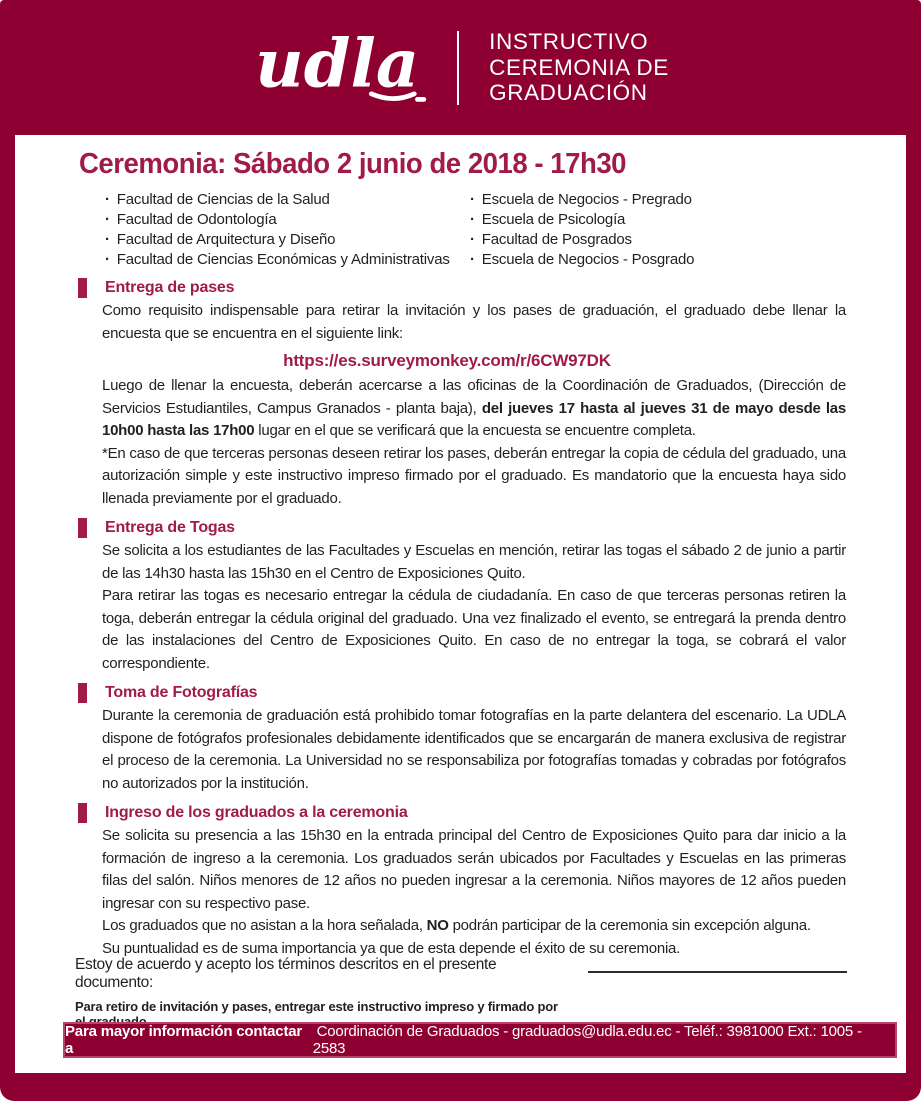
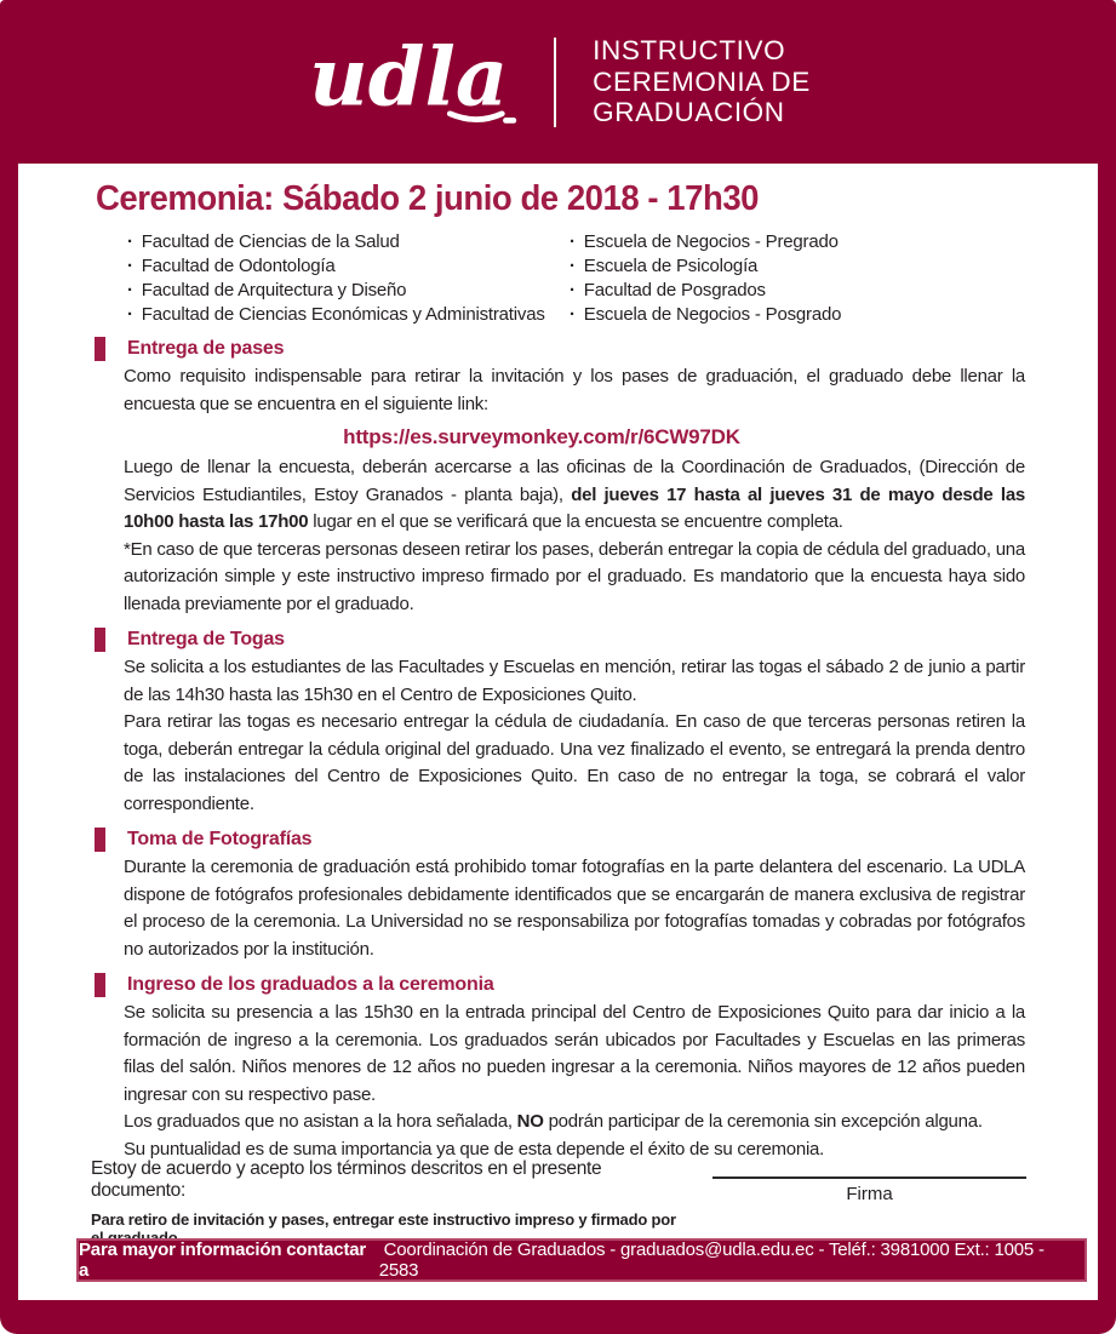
  udla
  INSTRUCTIVO
  CEREMONIA DE
  GRADUACIÓN
  Ceremonia: Sábado 2 junio de 2018 - 17h30
  Facultad de Ciencias de la Salud
  Facultad de Odontología
  Facultad de Arquitectura y Diseño
  Facultad de Ciencias Económicas y Administrativas
  Escuela de Negocios - Pregrado
  Escuela de Psicología
  Facultad de Posgrados
  Escuela de Negocios - Posgrado
  Entrega de pases
  Como requisito indispensable para retirar la invitación y los pases de graduación, el graduado debe llenar la encuesta que se encuentra en el siguiente link:
  https://es.surveymonkey.com/r/6CW97DK
- Luego de llenar la encuesta, deberán acercarse a las oficinas de la Coordinación de Graduados, (Dirección de Servicios Estudiantiles, Campus Granados - planta baja), del jueves 17 hasta al jueves 31 de mayo desde las 10h00 hasta las 17h00 lugar en el que se verificará que la encuesta se encuentre completa.
+ Luego de llenar la encuesta, deberán acercarse a las oficinas de la Coordinación de Graduados, (Dirección de Servicios Estudiantiles, Estoy Granados - planta baja), del jueves 17 hasta al jueves 31 de mayo desde las 10h00 hasta las 17h00 lugar en el que se verificará que la encuesta se encuentre completa.
  *En caso de que terceras personas deseen retirar los pases, deberán entregar la copia de cédula del graduado, una autorización simple y este instructivo impreso firmado por el graduado. Es mandatorio que la encuesta haya sido llenada previamente por el graduado.
  Entrega de Togas
  Se solicita a los estudiantes de las Facultades y Escuelas en mención, retirar las togas el sábado 2 de junio a partir de las 14h30 hasta las 15h30 en el Centro de Exposiciones Quito.
  Para retirar las togas es necesario entregar la cédula de ciudadanía. En caso de que terceras personas retiren la toga, deberán entregar la cédula original del graduado. Una vez finalizado el evento, se entregará la prenda dentro de las instalaciones del Centro de Exposiciones Quito. En caso de no entregar la toga, se cobrará el valor correspondiente.
  Toma de Fotografías
  Durante la ceremonia de graduación está prohibido tomar fotografías en la parte delantera del escenario. La UDLA dispone de fotógrafos profesionales debidamente identificados que se encargarán de manera exclusiva de registrar el proceso de la ceremonia. La Universidad no se responsabiliza por fotografías tomadas y cobradas por fotógrafos no autorizados por la institución.
  Ingreso de los graduados a la ceremonia
  Se solicita su presencia a las 15h30 en la entrada principal del Centro de Exposiciones Quito para dar inicio a la formación de ingreso a la ceremonia. Los graduados serán ubicados por Facultades y Escuelas en las primeras filas del salón. Niños menores de 12 años no pueden ingresar a la ceremonia. Niños mayores de 12 años pueden ingresar con su respectivo pase.
  Los graduados que no asistan a la hora señalada, NO podrán participar de la ceremonia sin excepción alguna.
  Su puntualidad es de suma importancia ya que de esta depende el éxito de su ceremonia.
  Estoy de acuerdo y acepto los términos descritos en el presente documento:
  Para retiro de invitación y pases, entregar este instructivo impreso y firmado por
+ Firma
  Para mayor información contactar a
  Coordinación de Graduados - graduados@udla.edu.ec - Teléf.: 3981000 Ext.: 1005 - 2583
